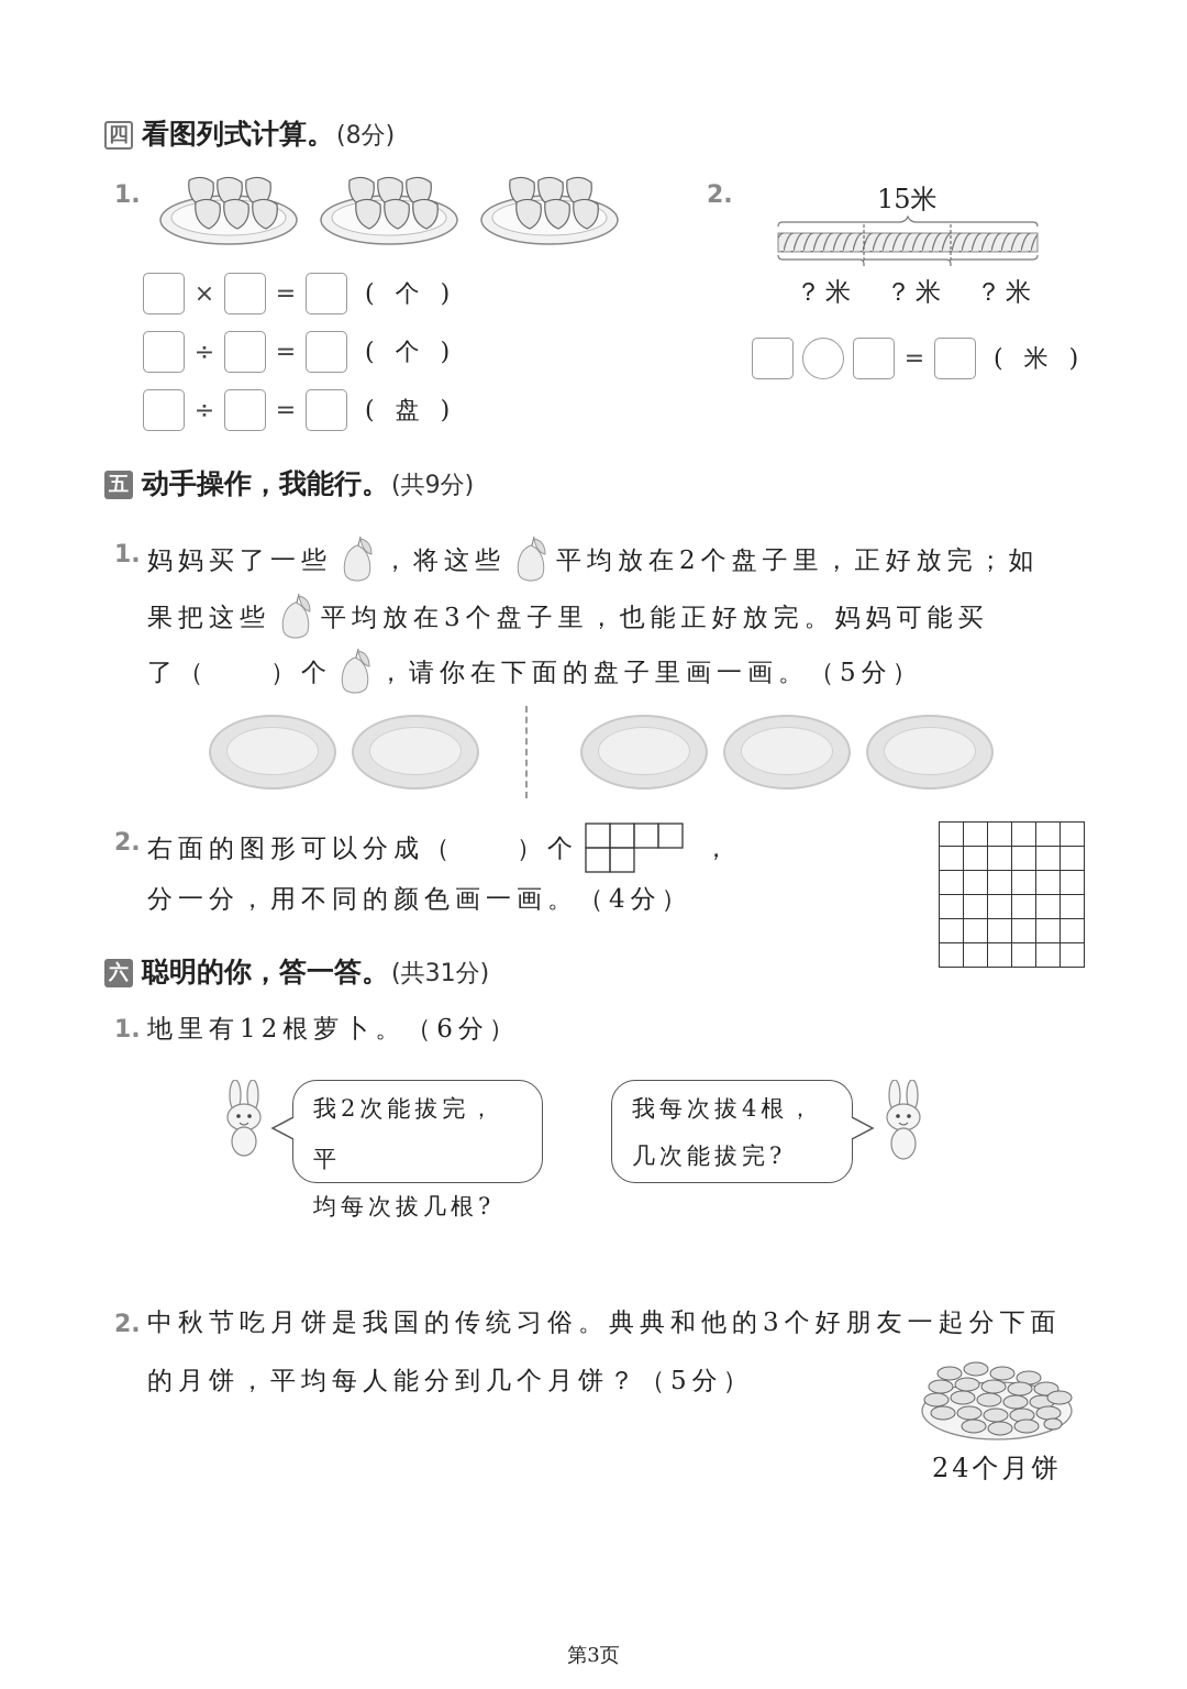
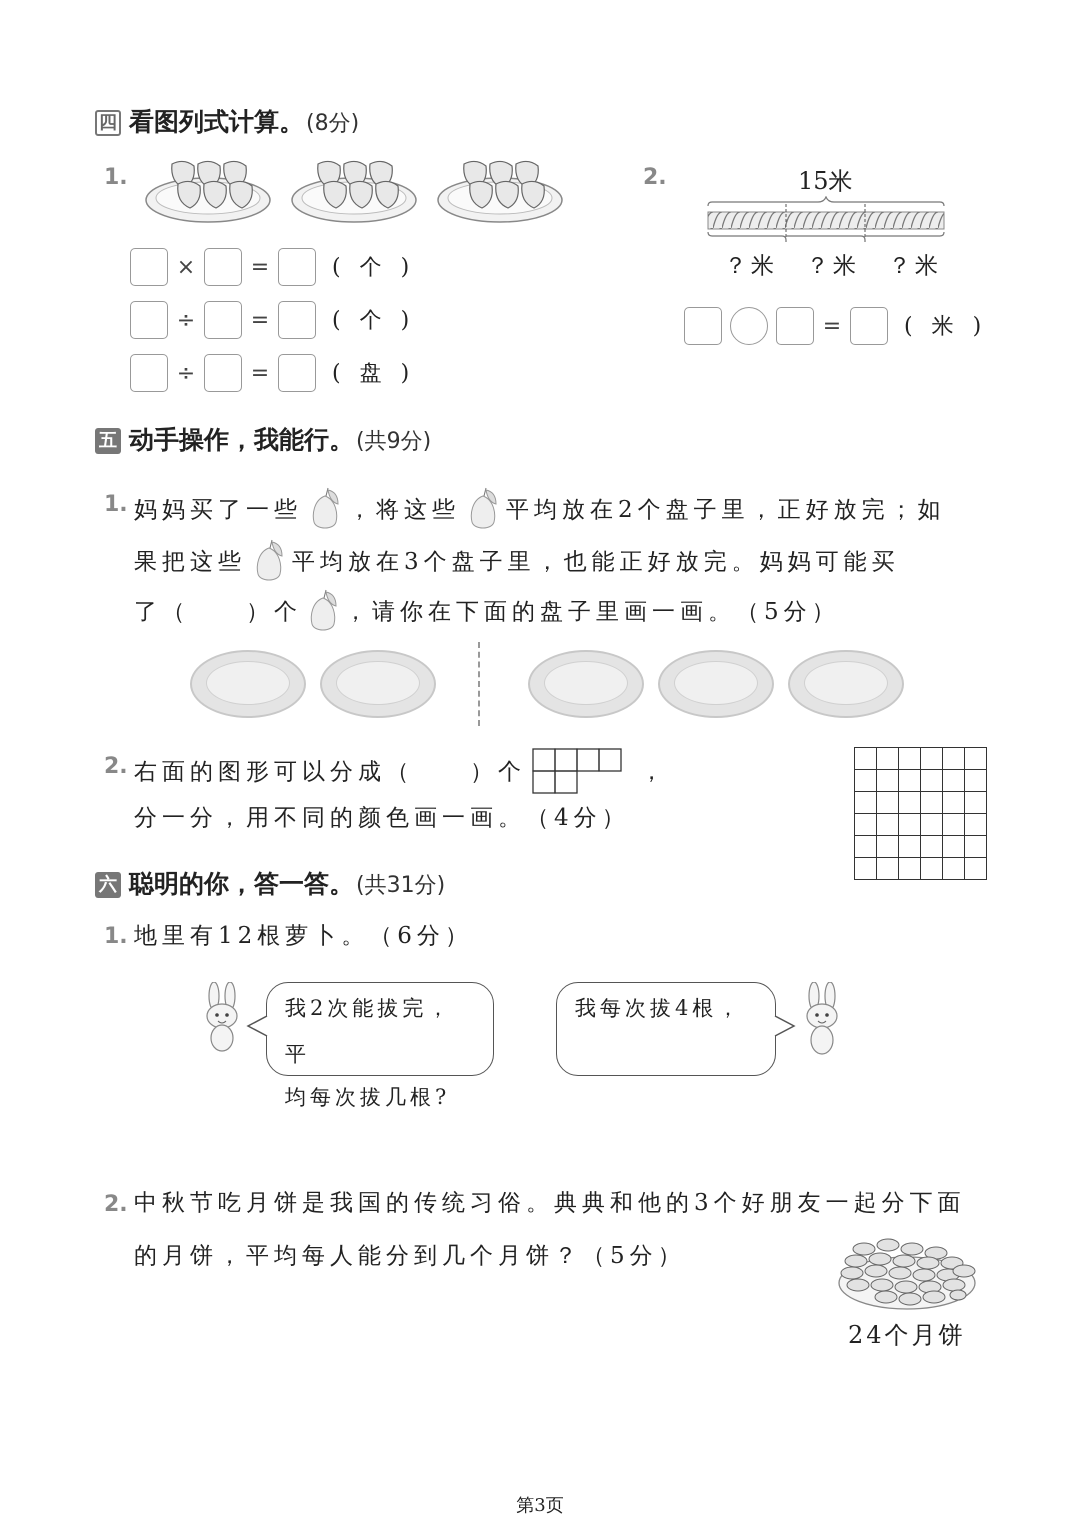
  四
  看图列式计算。
  (8分)
  1.
  ×
  =
  ( 个 )
  ÷
  =
  ( 个 )
  ÷
  =
  ( 盘 )
  2.
  15米
  ？米
  ？米
  ？米
  =
  ( 米 )
  五
  动手操作，我能行。
  (共9分)
  1.
  妈妈买了一些
  ，将这些
  平均放在2个盘子里，正好放完；如
  果把这些
  平均放在3个盘子里，也能正好放完。妈妈可能买
  了（ ）个
  ，请你在下面的盘子里画一画。（5分）
  2.
  右面的图形可以分成（ ）个
  ，
  分一分，用不同的颜色画一画。（4分）
  六
  聪明的你，答一答。
  (共31分)
  1.
  地里有12根萝卜。（6分）
  我2次能拔完，平
  均每次拔几根?
  我每次拔4根，
- 几次能拔完?
  2.
  中秋节吃月饼是我国的传统习俗。典典和他的3个好朋友一起分下面
  的月饼，平均每人能分到几个月饼？（5分）
  24个月饼
  第3页
